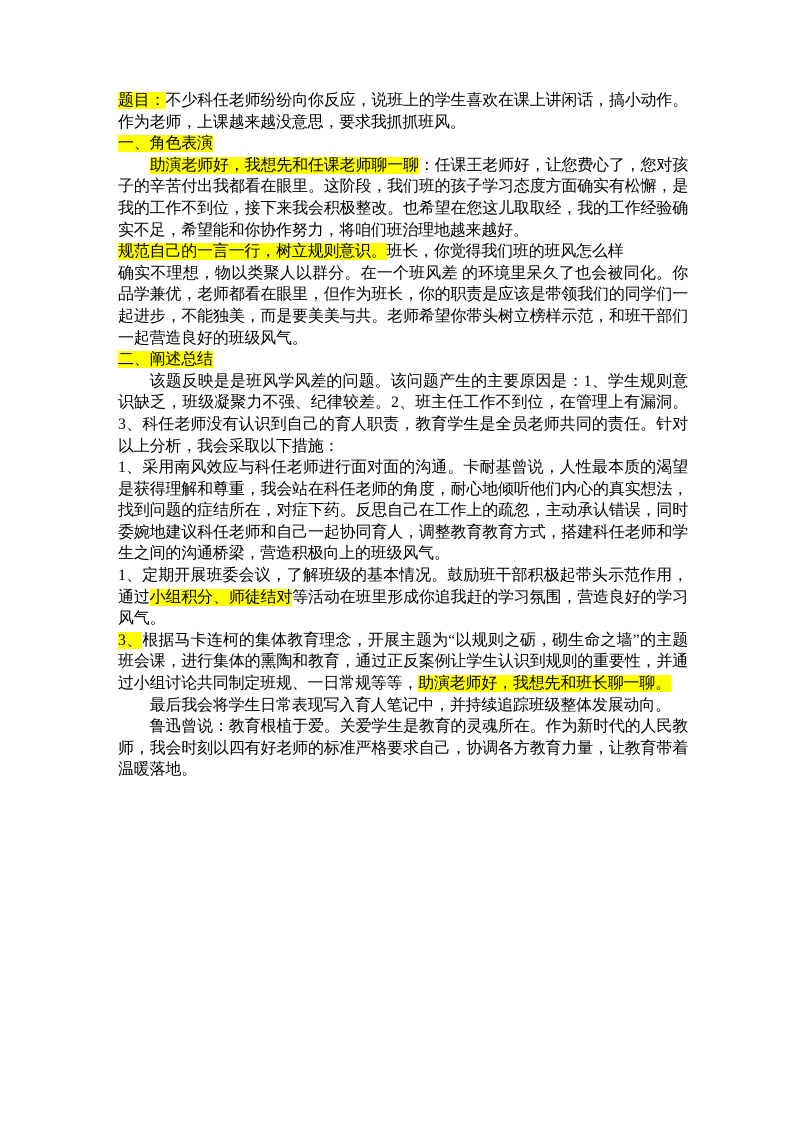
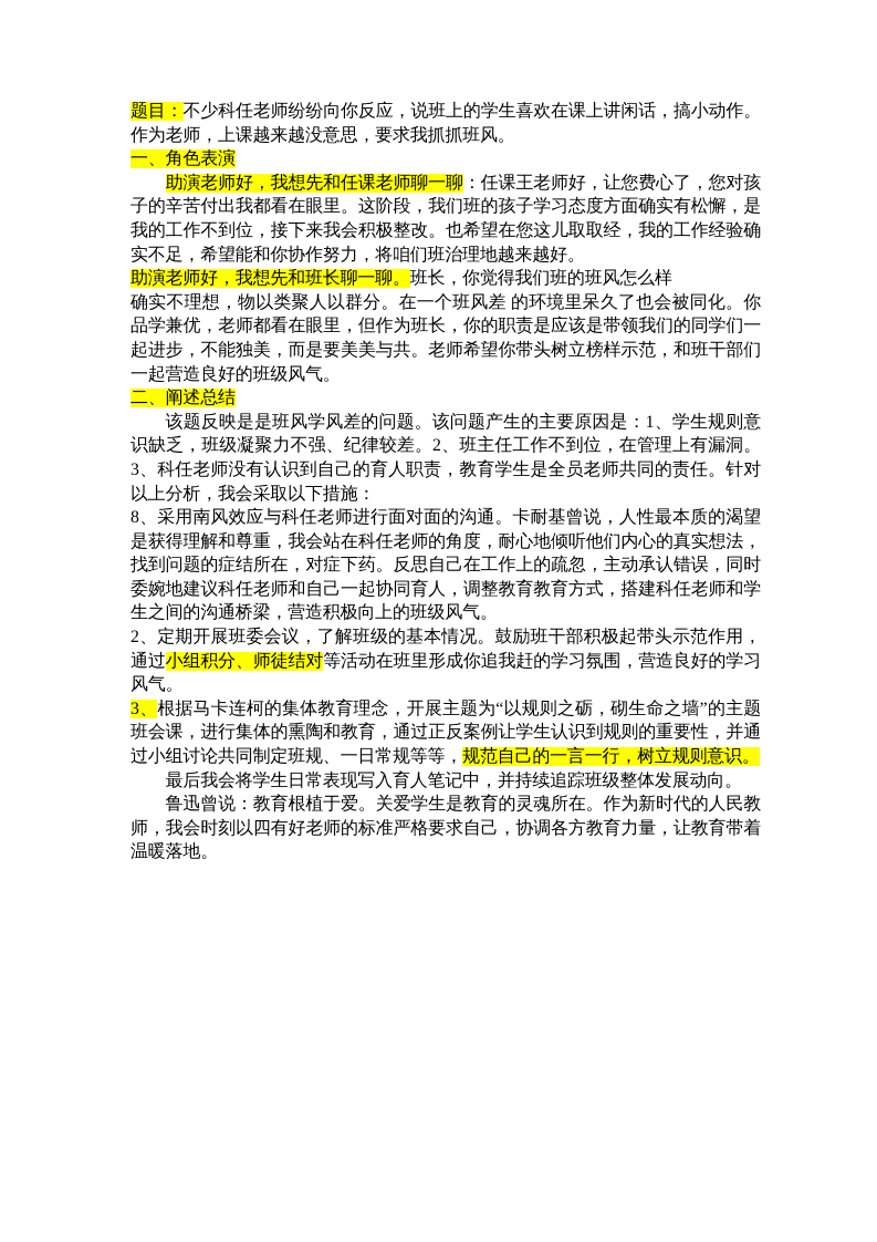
  题目：不少科任老师纷纷向你反应，说班上的学生喜欢在课上讲闲话，搞小动作。作为老师，上课越来越没意思，要求我抓抓班风。
  一、角色表演
  助演老师好，我想先和任课老师聊一聊：任课王老师好，让您费心了，您对孩子的辛苦付出我都看在眼里。这阶段，我们班的孩子学习态度方面确实有松懈，是我的工作不到位，接下来我会积极整改。也希望在您这儿取取经，我的工作经验确实不足，希望能和你协作努力，将咱们班治理地越来越好。
- 规范自己的一言一行，树立规则意识。班长，你觉得我们班的班风怎么样
+ 助演老师好，我想先和班长聊一聊。班长，你觉得我们班的班风怎么样
  确实不理想，物以类聚人以群分。在一个班风差 的环境里呆久了也会被同化。你品学兼优，老师都看在眼里，但作为班长，你的职责是应该是带领我们的同学们一起进步，不能独美，而是要美美与共。老师希望你带头树立榜样示范，和班干部们一起营造良好的班级风气。
  二、阐述总结
  该题反映是是班风学风差的问题。该问题产生的主要原因是：1、学生规则意识缺乏，班级凝聚力不强、纪律较差。2、班主任工作不到位，在管理上有漏洞。3、科任老师没有认识到自己的育人职责，教育学生是全员老师共同的责任。针对以上分析，我会采取以下措施：
- 1、采用南风效应与科任老师进行面对面的沟通。卡耐基曾说，人性最本质的渴望是获得理解和尊重，我会站在科任老师的角度，耐心地倾听他们内心的真实想法，找到问题的症结所在，对症下药。反思自己在工作上的疏忽，主动承认错误，同时委婉地建议科任老师和自己一起协同育人，调整教育教育方式，搭建科任老师和学生之间的沟通桥梁，营造积极向上的班级风气。
+ 8、采用南风效应与科任老师进行面对面的沟通。卡耐基曾说，人性最本质的渴望是获得理解和尊重，我会站在科任老师的角度，耐心地倾听他们内心的真实想法，找到问题的症结所在，对症下药。反思自己在工作上的疏忽，主动承认错误，同时委婉地建议科任老师和自己一起协同育人，调整教育教育方式，搭建科任老师和学生之间的沟通桥梁，营造积极向上的班级风气。
- 1、定期开展班委会议，了解班级的基本情况。鼓励班干部积极起带头示范作用，通过小组积分、师徒结对等活动在班里形成你追我赶的学习氛围，营造良好的学习风气。
+ 2、定期开展班委会议，了解班级的基本情况。鼓励班干部积极起带头示范作用，通过小组积分、师徒结对等活动在班里形成你追我赶的学习氛围，营造良好的学习风气。
- 3、根据马卡连柯的集体教育理念，开展主题为“以规则之砺，砌生命之墙”的主题班会课，进行集体的熏陶和教育，通过正反案例让学生认识到规则的重要性，并通过小组讨论共同制定班规、一日常规等等，助演老师好，我想先和班长聊一聊。
+ 3、根据马卡连柯的集体教育理念，开展主题为“以规则之砺，砌生命之墙”的主题班会课，进行集体的熏陶和教育，通过正反案例让学生认识到规则的重要性，并通过小组讨论共同制定班规、一日常规等等，规范自己的一言一行，树立规则意识。
  最后我会将学生日常表现写入育人笔记中，并持续追踪班级整体发展动向。
  鲁迅曾说：教育根植于爱。关爱学生是教育的灵魂所在。作为新时代的人民教师，我会时刻以四有好老师的标准严格要求自己，协调各方教育力量，让教育带着温暖落地。
